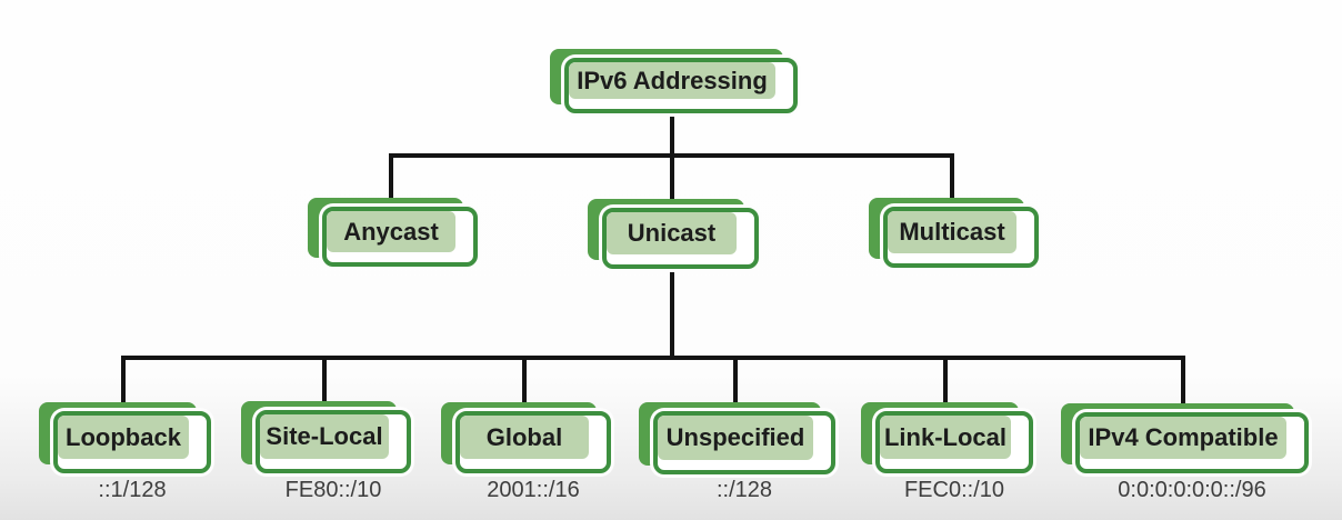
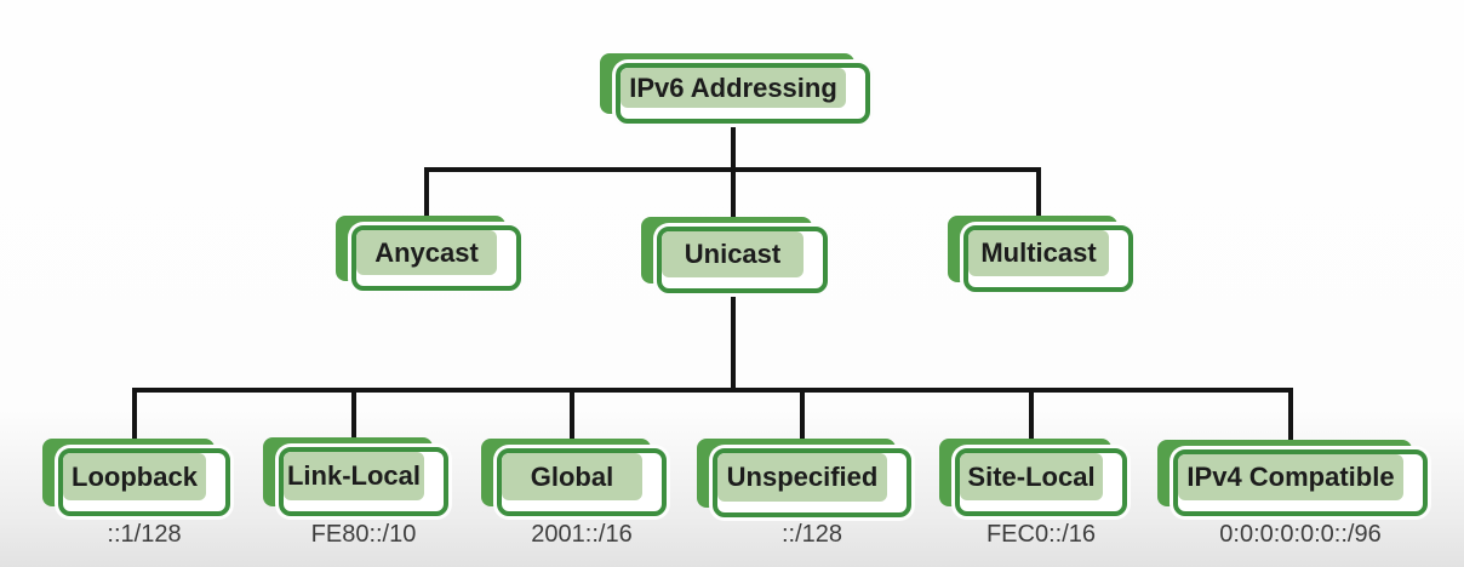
  IPv6 Addressing
  Anycast
  Unicast
  Multicast
  Loopback
- Site-Local
+ Link-Local
  Global
  Unspecified
- Link-Local
+ Site-Local
  IPv4 Compatible
  ::1/128
  FE80::/10
  2001::/16
  ::/128
- FEC0::/10
+ FEC0::/16
  0:0:0:0:0:0::/96
